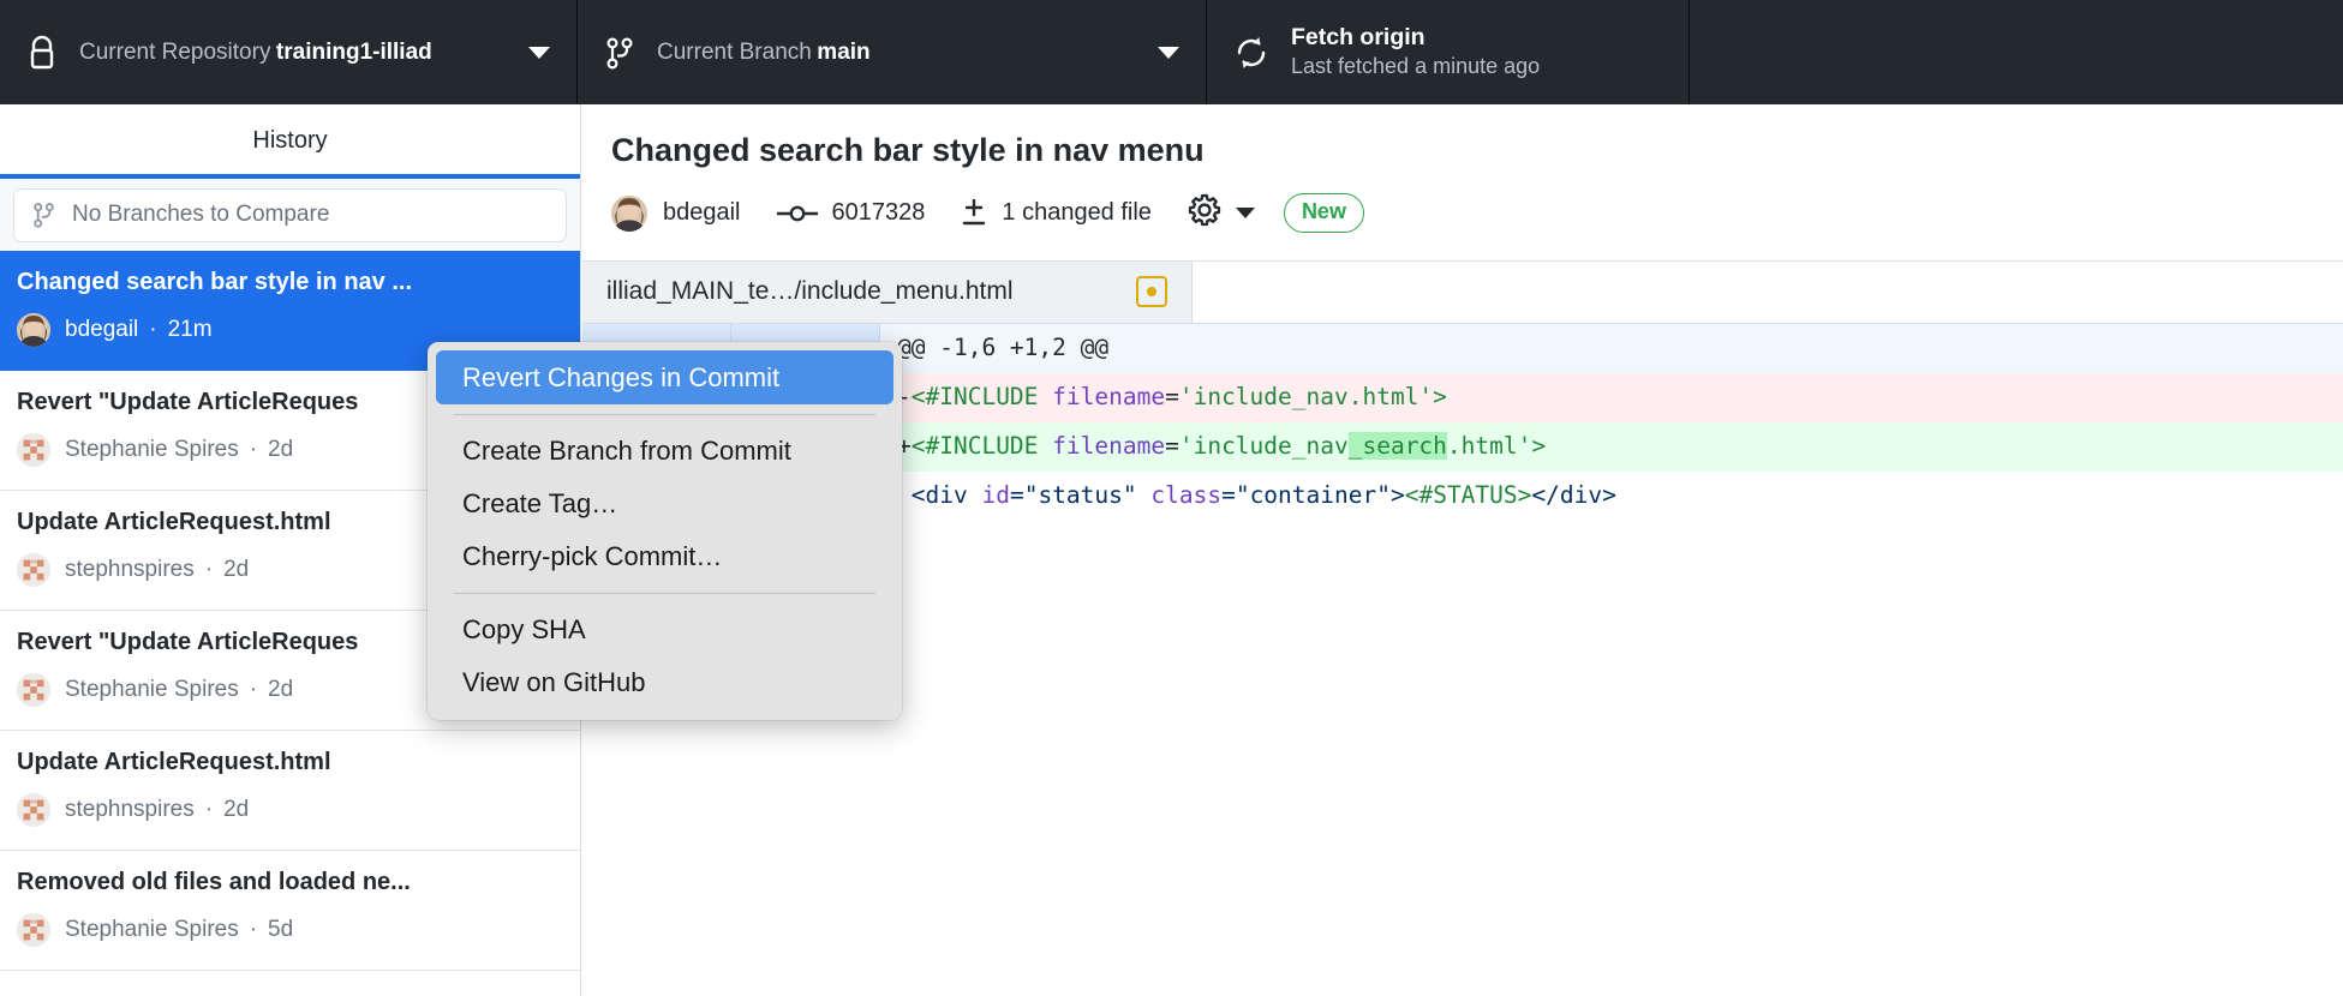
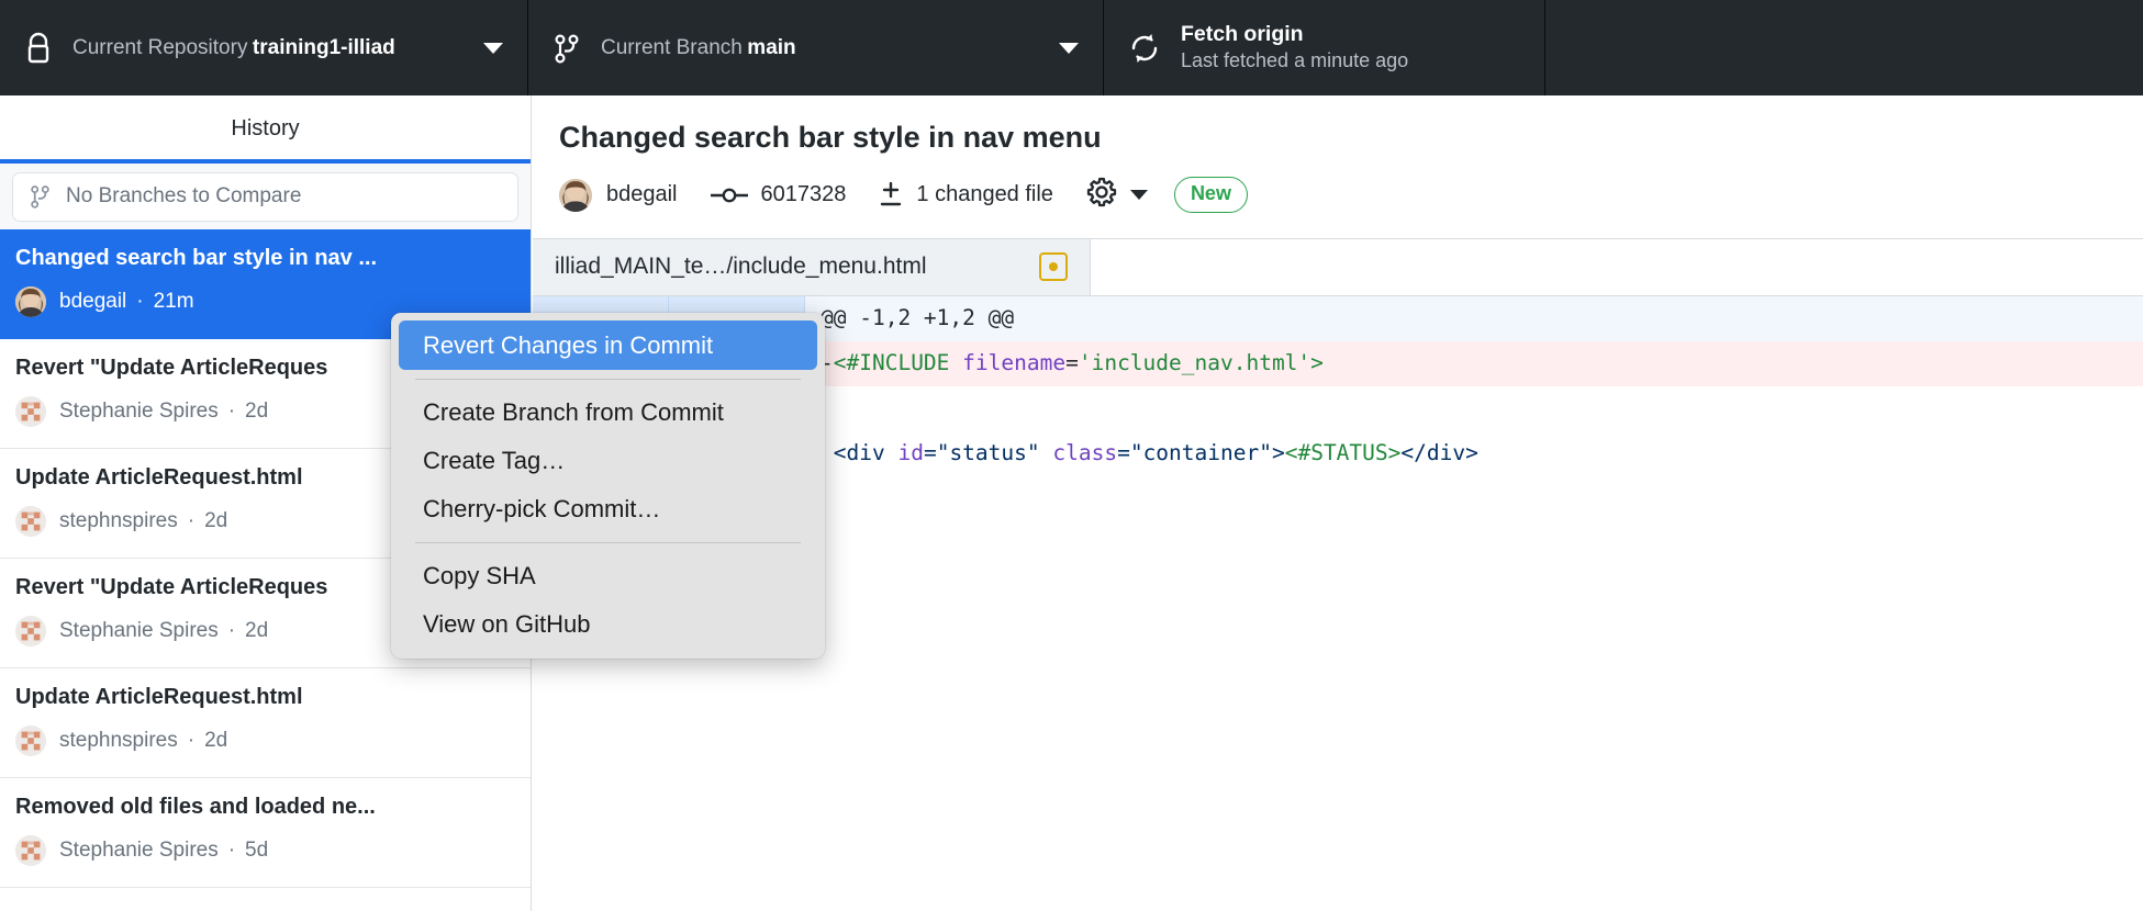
  Current Repository training1-illiad
  Current Branch main
  Fetch origin Last fetched a minute ago
  History
  No Branches to Compare
  Changed search bar style in nav ...
  bdegail
  ·
  21m
  Revert "Update ArticleReques
  Stephanie Spires
  ·
  2d
  Update ArticleRequest.html
  stephnspires
  ·
  2d
  Revert "Update ArticleReques
  Stephanie Spires
  ·
  2d
  Update ArticleRequest.html
  stephnspires
  ·
  2d
  Removed old files and loaded ne...
  Stephanie Spires
  ·
  5d
  Changed search bar style in nav menu
  bdegail
  6017328
  1 changed file
  New
  illiad_MAIN_te…/include_menu.html
- @@ -1,6 +1,2 @@
+ @@ -1,2 +1,2 @@
  -<#INCLUDE filename='include_nav.html'>
- +<#INCLUDE filename='include_nav_search.html'>
  <div id="status" class="container"><#STATUS></div>
  Revert Changes in Commit
  Create Branch from Commit
  Create Tag…
  Cherry-pick Commit…
  Copy SHA
  View on GitHub
